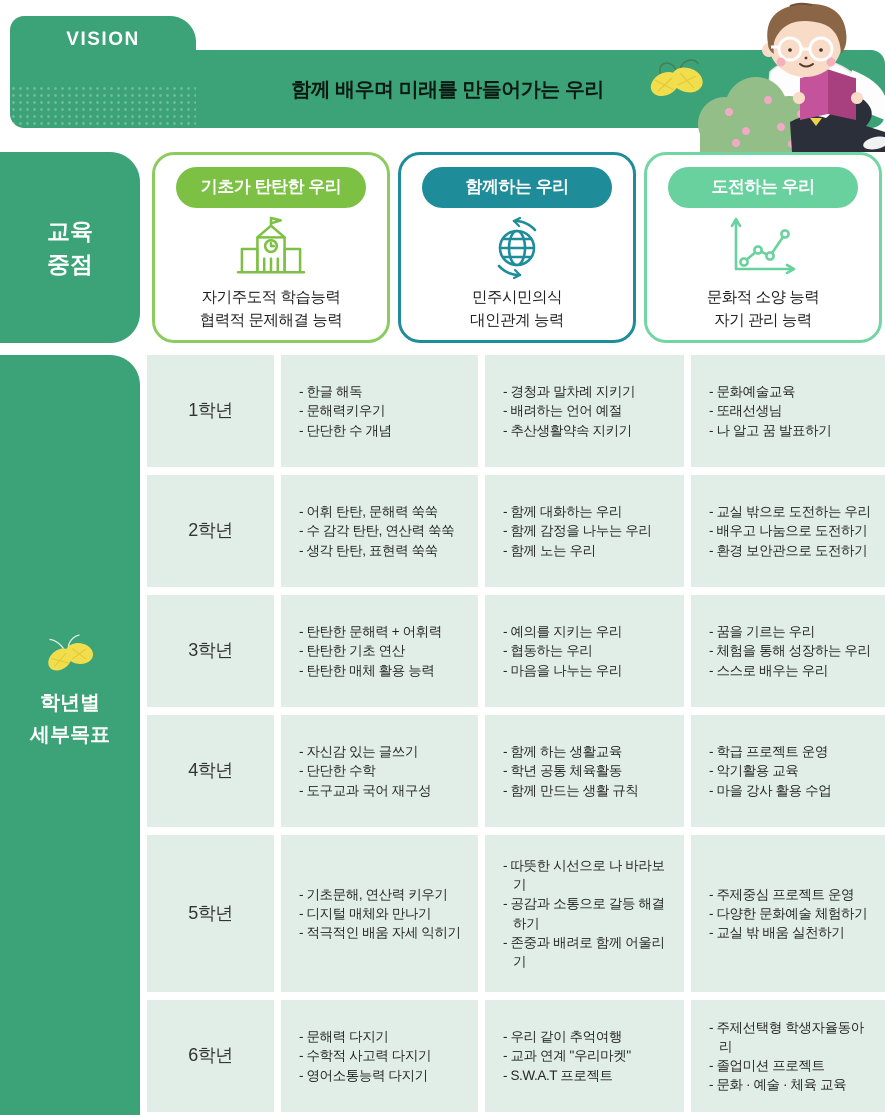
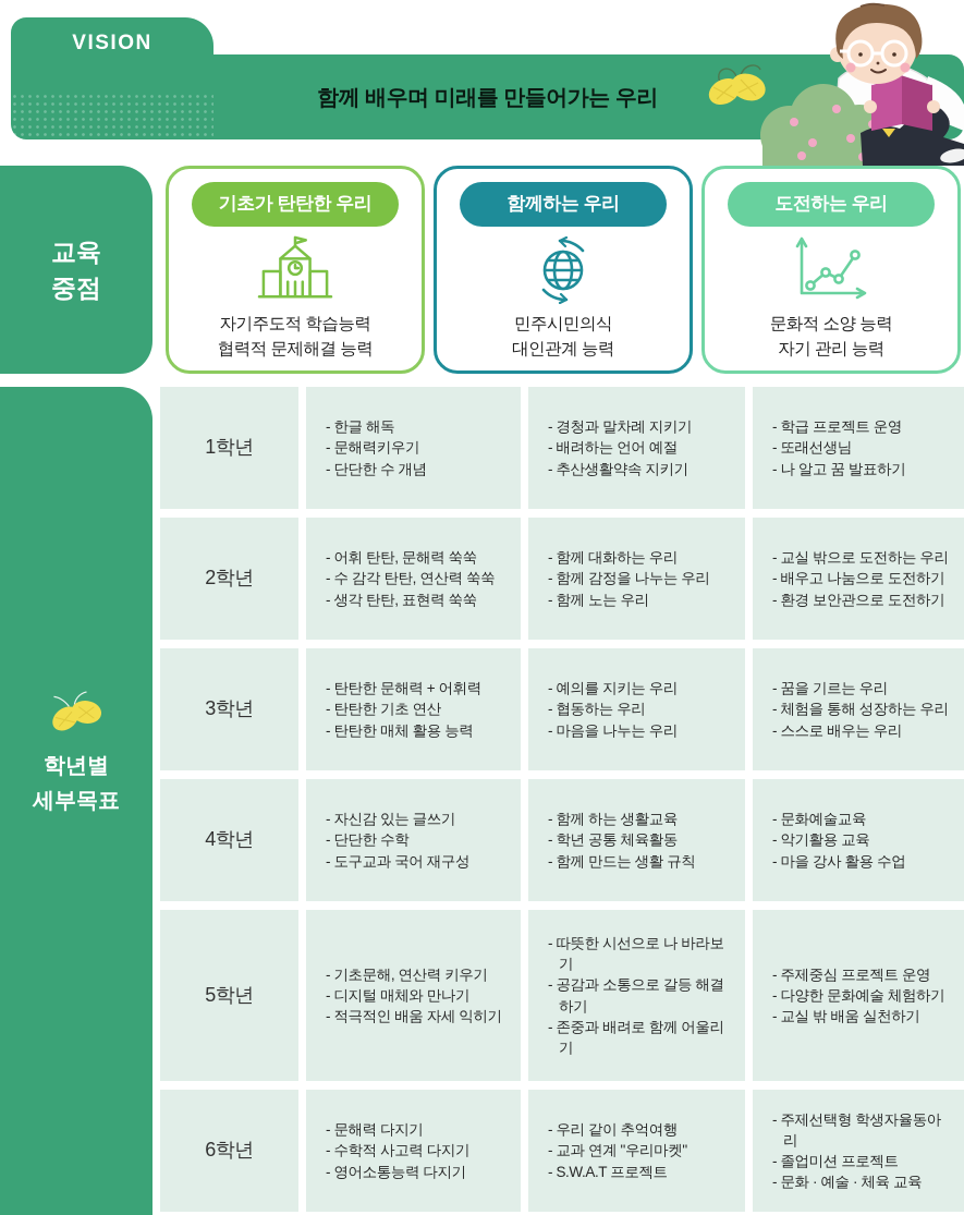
  VISION
  함께 배우며 미래를 만들어가는 우리
  교육
  중점
  학년별
  세부목표
  기초가 탄탄한 우리
  자기주도적 학습능력
  협력적 문제해결 능력
  함께하는 우리
  민주시민의식
  대인관계 능력
  도전하는 우리
  문화적 소양 능력
  자기 관리 능력
  1학년
  - 한글 해독
  - 문해력키우기
  - 단단한 수 개념
  - 경청과 말차례 지키기
  - 배려하는 언어 예절
  - 추산생활약속 지키기
- - 문화예술교육
+ - 학급 프로젝트 운영
  - 또래선생님
  - 나 알고 꿈 발표하기
  2학년
  - 어휘 탄탄, 문해력 쑥쑥
  - 수 감각 탄탄, 연산력 쑥쑥
  - 생각 탄탄, 표현력 쑥쑥
  - 함께 대화하는 우리
  - 함께 감정을 나누는 우리
  - 함께 노는 우리
  - 교실 밖으로 도전하는 우리
  - 배우고 나눔으로 도전하기
  - 환경 보안관으로 도전하기
  3학년
  - 탄탄한 문해력 + 어휘력
  - 탄탄한 기초 연산
  - 탄탄한 매체 활용 능력
  - 예의를 지키는 우리
  - 협동하는 우리
  - 마음을 나누는 우리
  - 꿈을 기르는 우리
  - 체험을 통해 성장하는 우리
  - 스스로 배우는 우리
  4학년
  - 자신감 있는 글쓰기
  - 단단한 수학
  - 도구교과 국어 재구성
  - 함께 하는 생활교육
  - 학년 공통 체육활동
  - 함께 만드는 생활 규칙
- - 학급 프로젝트 운영
+ - 문화예술교육
  - 악기활용 교육
  - 마을 강사 활용 수업
  5학년
  - 기초문해, 연산력 키우기
  - 디지털 매체와 만나기
  - 적극적인 배움 자세 익히기
  - 따뜻한 시선으로 나 바라보기
  - 공감과 소통으로 갈등 해결하기
  - 존중과 배려로 함께 어울리기
  - 주제중심 프로젝트 운영
  - 다양한 문화예술 체험하기
  - 교실 밖 배움 실천하기
  6학년
  - 문해력 다지기
  - 수학적 사고력 다지기
  - 영어소통능력 다지기
  - 우리 같이 추억여행
  - 교과 연계 "우리마켓"
  - S.W.A.T 프로젝트
  - 주제선택형 학생자율동아리
  - 졸업미션 프로젝트
  - 문화 · 예술 · 체육 교육
